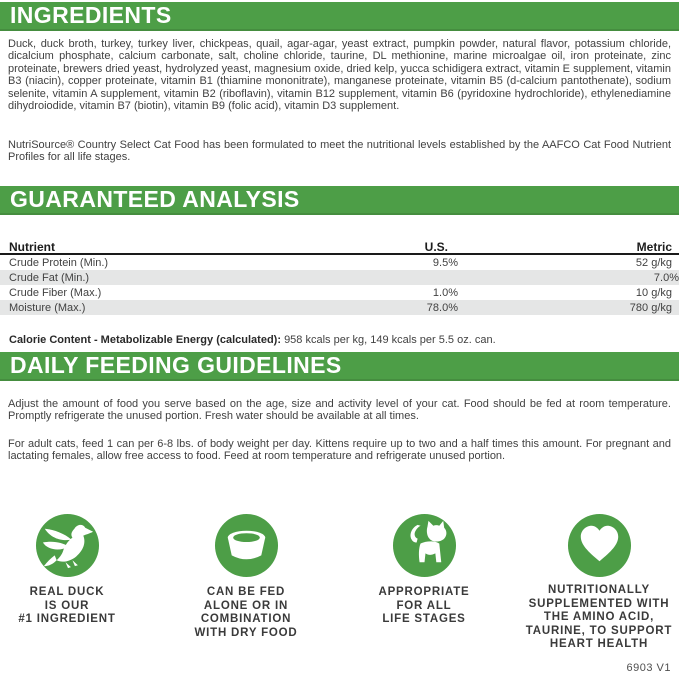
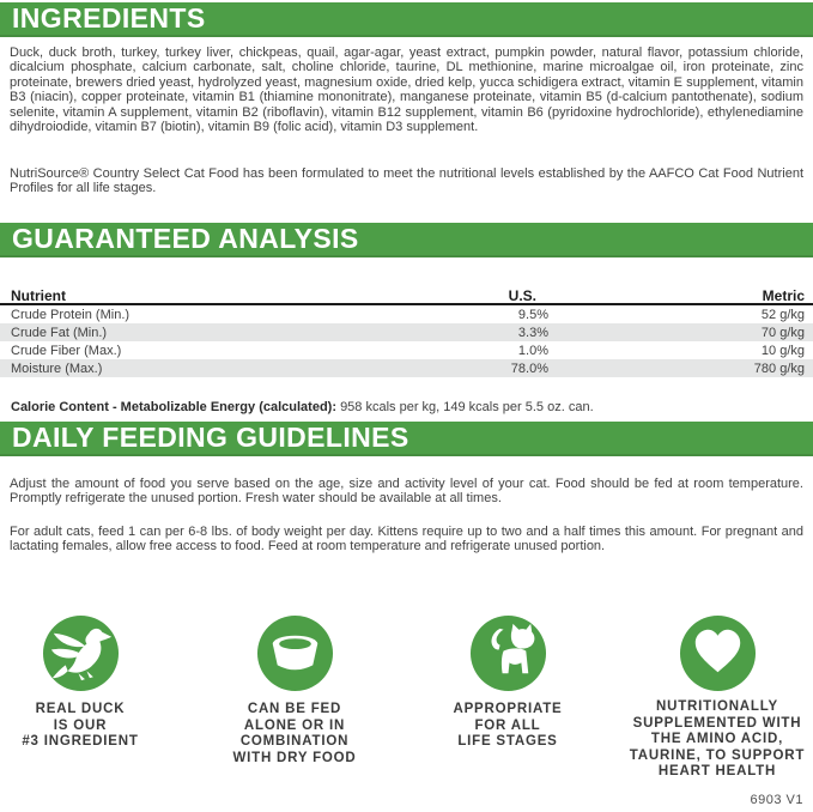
  INGREDIENTS
  Duck, duck broth, turkey, turkey liver, chickpeas, quail, agar-agar, yeast extract, pumpkin powder, natural flavor, potassium chloride, dicalcium phosphate, calcium carbonate, salt, choline chloride, taurine, DL methionine, marine microalgae oil, iron proteinate, zinc proteinate, brewers dried yeast, hydrolyzed yeast, magnesium oxide, dried kelp, yucca schidigera extract, vitamin E supplement, vitamin B3 (niacin), copper proteinate, vitamin B1 (thiamine mononitrate), manganese proteinate, vitamin B5 (d-calcium pantothenate), sodium selenite, vitamin A supplement, vitamin B2 (riboflavin), vitamin B12 supplement, vitamin B6 (pyridoxine hydrochloride), ethylenediamine dihydroiodide, vitamin B7 (biotin), vitamin B9 (folic acid), vitamin D3 supplement.
  NutriSource® Country Select Cat Food has been formulated to meet the nutritional levels established by the AAFCO Cat Food Nutrient Profiles for all life stages.
  GUARANTEED ANALYSIS
  Nutrient
  U.S.
  Metric
  Crude Protein (Min.)
  9.5%
  52 g/kg
  Crude Fat (Min.)
- 7.0%
+ 3.3%
+ 70 g/kg
  Crude Fiber (Max.)
  1.0%
  10 g/kg
  Moisture (Max.)
  78.0%
  780 g/kg
  Calorie Content - Metabolizable Energy (calculated): 958 kcals per kg, 149 kcals per 5.5 oz. can.
  DAILY FEEDING GUIDELINES
  Adjust the amount of food you serve based on the age, size and activity level of your cat. Food should be fed at room temperature. Promptly refrigerate the unused portion. Fresh water should be available at all times.
  For adult cats, feed 1 can per 6-8 lbs. of body weight per day. Kittens require up to two and a half times this amount. For pregnant and lactating females, allow free access to food. Feed at room temperature and refrigerate unused portion.
  REAL DUCK
  IS OUR
- #1 INGREDIENT
+ #3 INGREDIENT
  CAN BE FED
  ALONE OR IN
  COMBINATION
  WITH DRY FOOD
  APPROPRIATE
  FOR ALL
  LIFE STAGES
  NUTRITIONALLY
  SUPPLEMENTED WITH
  THE AMINO ACID,
  TAURINE, TO SUPPORT
  HEART HEALTH
  6903 V1
